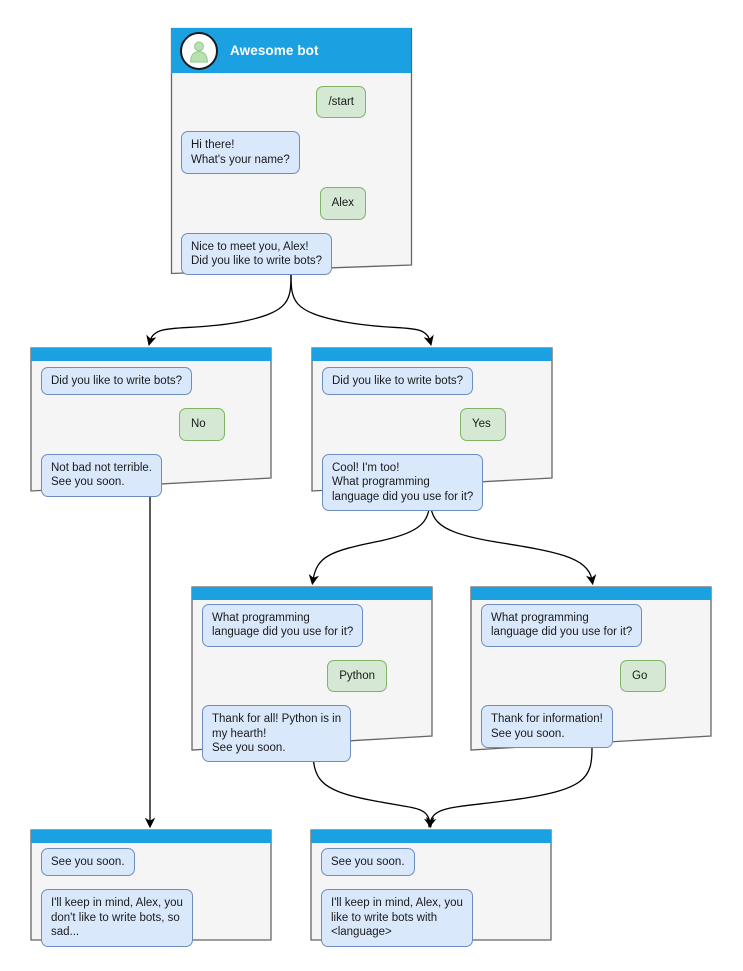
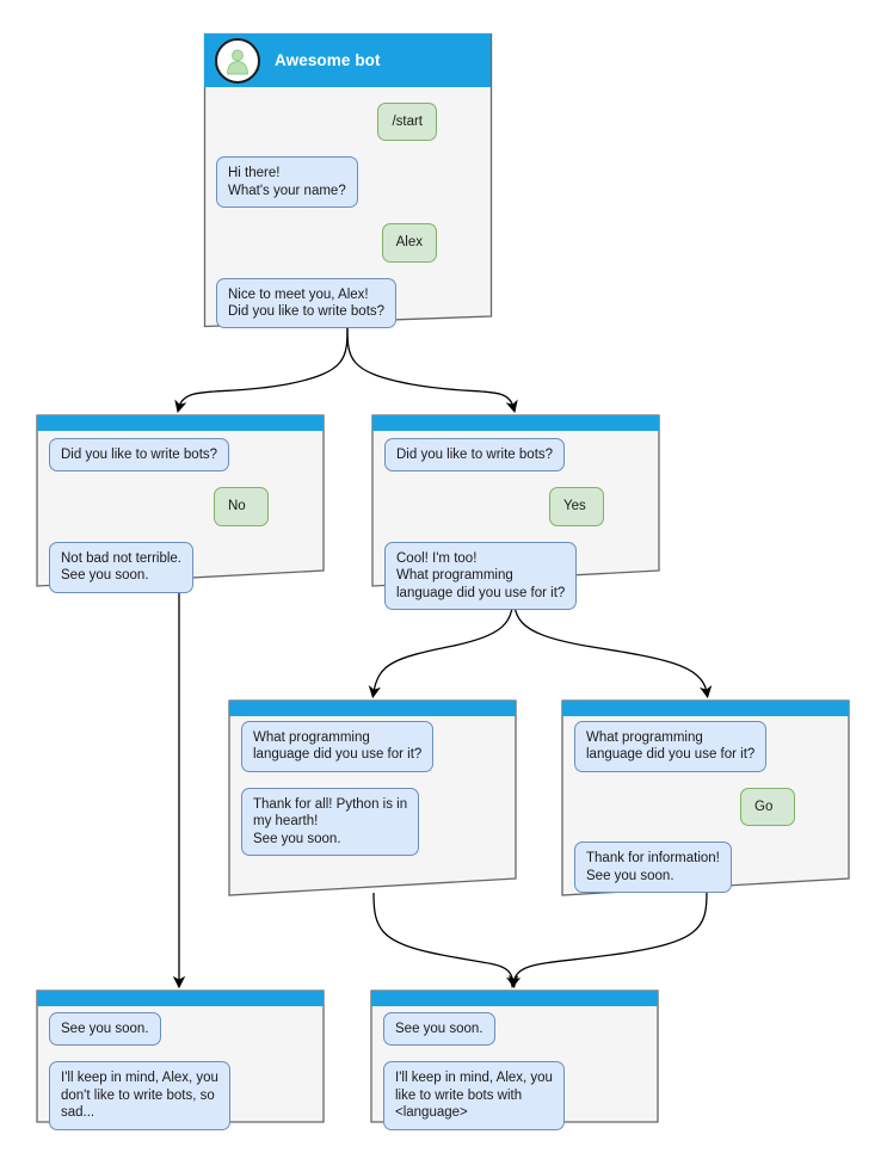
  Awesome bot
  /start
  Hi there!
  What's your name?
  Alex
  Nice to meet you, Alex!
  Did you like to write bots?
  Did you like to write bots?
  No
  Not bad not terrible.
  See you soon.
  Did you like to write bots?
  Yes
  Cool! I'm too!
  What programming
  language did you use for it?
  What programming
  language did you use for it?
- Python
  Thank for all! Python is in
  my hearth!
  See you soon.
  What programming
  language did you use for it?
  Go
  Thank for information!
  See you soon.
  See you soon.
  I'll keep in mind, Alex, you
  don't like to write bots, so
  sad...
  See you soon.
  I'll keep in mind, Alex, you
  like to write bots with
  <language>
